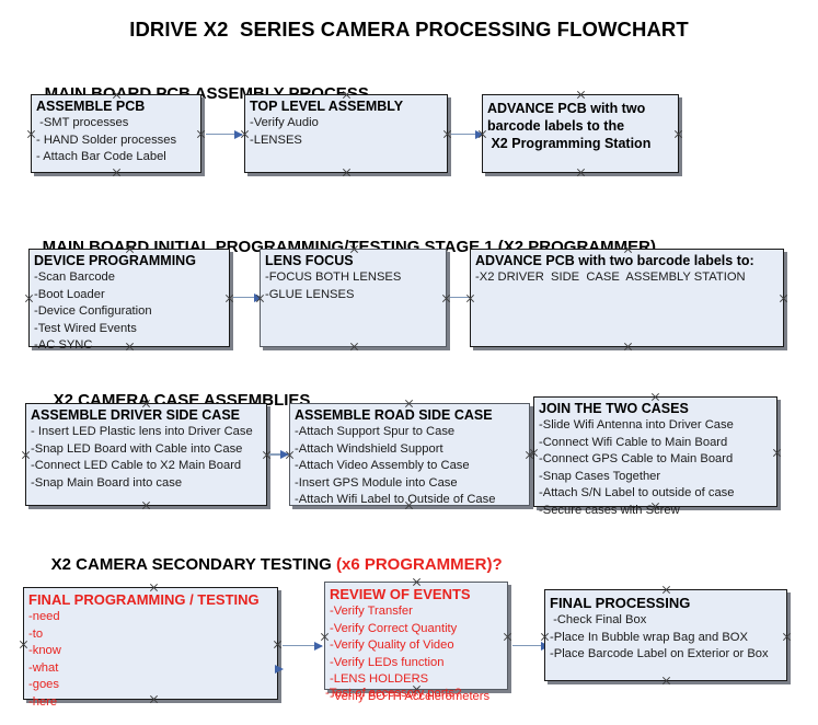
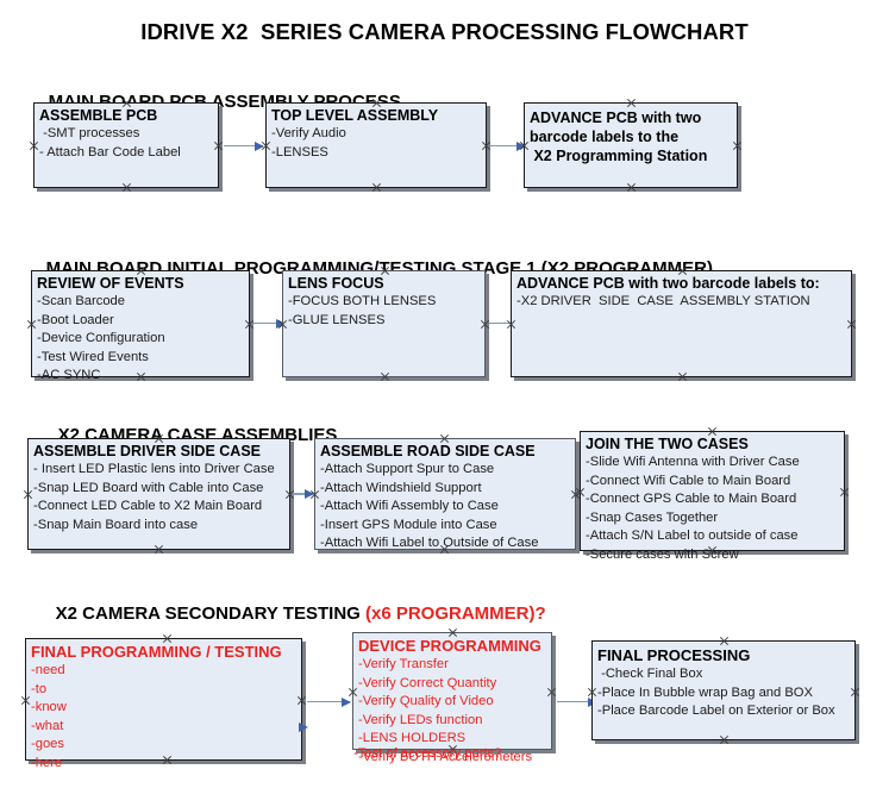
  IDRIVE X2 SERIES CAMERA PROCESSING FLOWCHART
  ASSEMBLE PCB
  -SMT processes
- - HAND Solder processes
  - Attach Bar Code Label
  TOP LEVEL ASSEMBLY
  -Verify Audio
  -LENSES
  ADVANCE PCB with two
  barcode labels to the
  X2 Programming Station
  MAIN BOAD INITIAL PROGRAMMING/ESTING STAGE 1 (X2 PROGRAMMER)
- DEVICE PROGRAMMING
+ REVIEW OF EVENTS
  -Scan Barcode
  -Boot Loader
  -Device Configuration
  -Test Wired Events
  -AC SYNC
  LENS FOCUS
  -FOCUS BOTH LENSES
  -GLUE LENSES
  ADVANCE PCB with two barcode labels to:
  -X2 DRIVER SIDE CASE ASSEMBLY STATION
  X2 CAMER CASE ASSEMBLIES
  ASSEMBLE DRIVER SIDE CASE
  - Insert LED Plastic lens into Driver Case
  -Snap LED Board with Cable into Case
  -Connect LED Cable to X2 Main Board
  -Snap Main Board into case
  ASSEMBLE ROAD SIDE CASE
  -Attach Support Spur to Case
  -Attach Windshield Support
- -Attach Video Assembly to Case
+ -Attach Wifi Assembly to Case
  -Insert GPS Module into Case
  -Attach Wifi Label to Outside of Case
  JOIN THE TWO CASES
- -Slide Wifi Antenna into Driver Case
+ -Slide Wifi Antenna with Driver Case
  -Connect Wifi Cable to Main Board
  -Connect GPS Cable to Main Board
  -Snap Cases Together
  -Attach S/N Label to outside of case
  -Secure cases withrew
  X2 CAMERA SECONDARY TESTING (x6 PROGRAMMER)?
  FINAL PROGRAMMING / TESTING
  -need
  -to
  -know
  -what
  -goes
  -here
- REVIEW OF EVENTS
+ DEVICE PROGRAMMING
  -Verify Transfer
  -Verify Correct Quantity
  -Verify Quality of Video
  -Verify LEDs function
  -LENS HOLDERS
  -Verify BOTH Accelerometers
  -Test of accessory ports?
  FINAL PROCESSING
  -Check Final Box
  -Place In Bubble wrap Bag and BOX
  -Place Barcode Label on Exterior or Box
